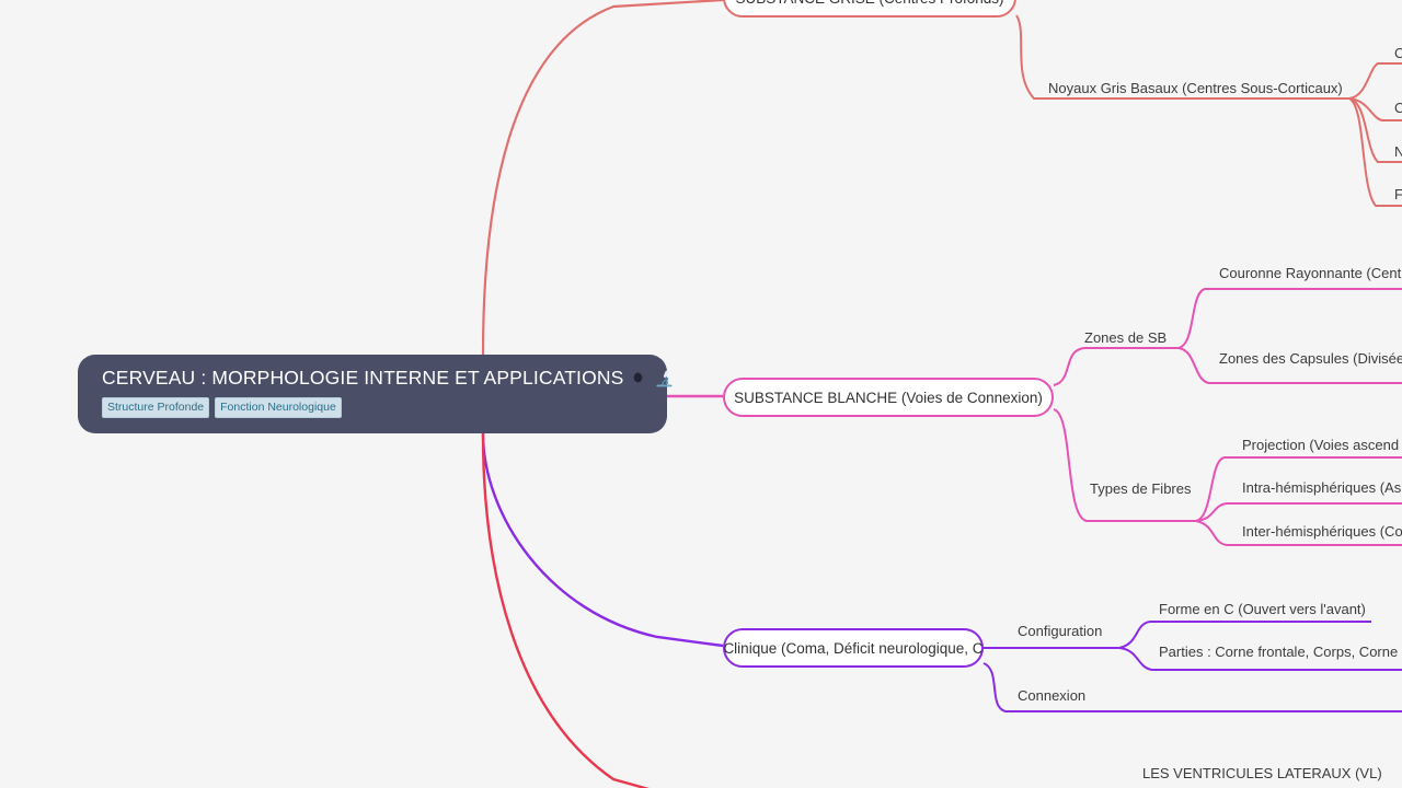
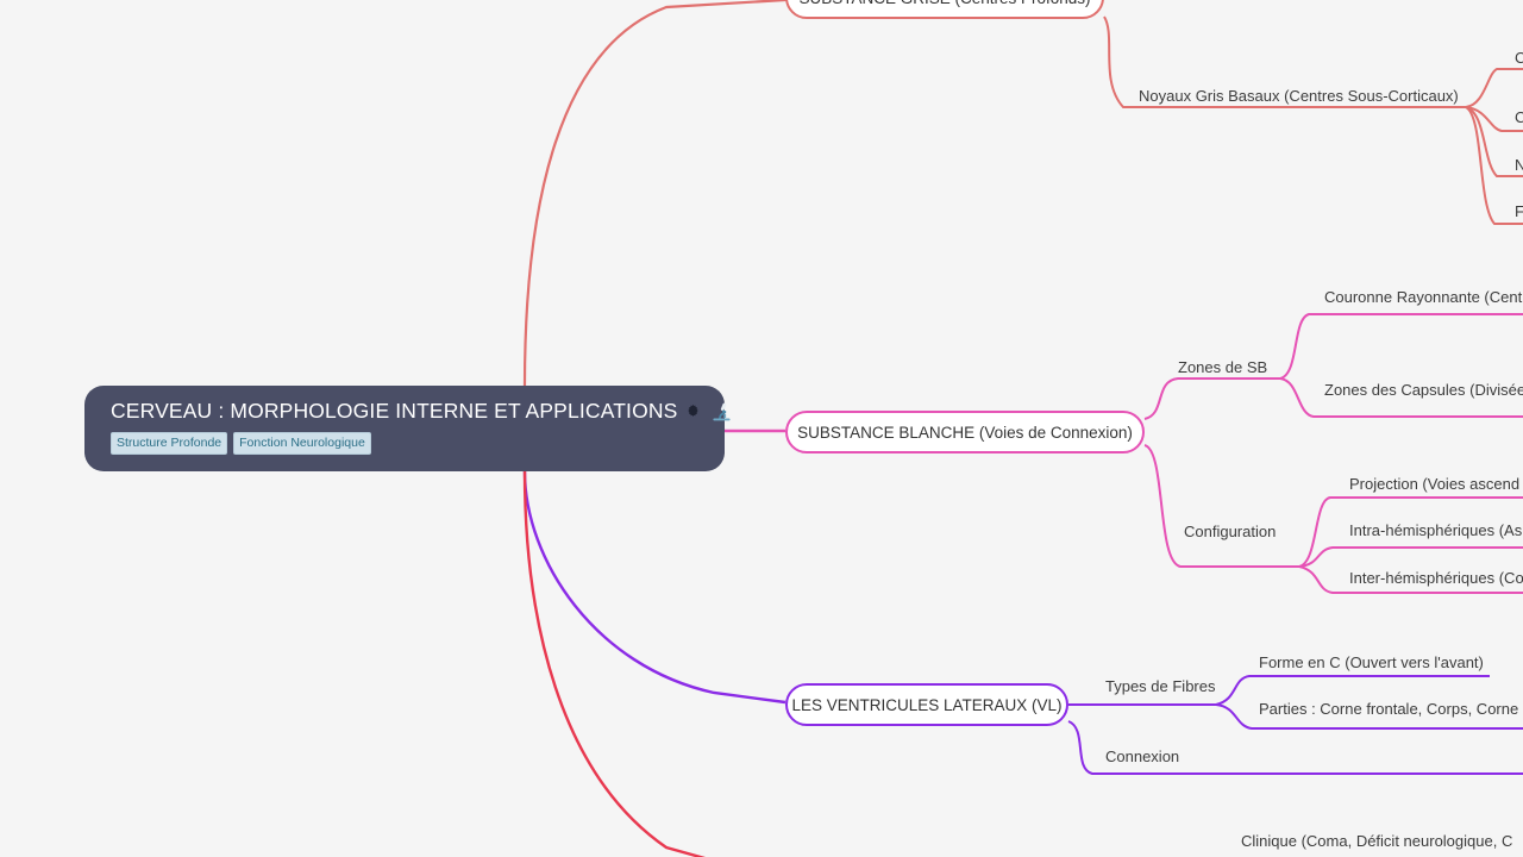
  CERVEAU : MORPHOLOGIE INTERNE ET APPLICATIONS
  Structure Profonde
  Fonction Neurologique
  SUBSTANCE BLANCHE (Voies de Connexion)
- Clinique (Coma, Déficit neurologique, C
+ LES VENTRICULES LATERAUX (VL)
  Noyaux Gris Basaux (Centres Sous-Corticaux)
  C
  C
  N
  F
  Zones de SB
  Couronne Rayonnante (Cent
  Zones des Capsules (Divisée
- Types de Fibres
+ Configuration
  Projection (Voies ascend
  Intra-hémisphériques (As
  Inter-hémisphériques (Co
- Configuration
+ Types de Fibres
  Forme en C (Ouvert vers l'avant)
  Parties : Corne frontale, Corps, Corne
  Connexion
- LES VENTRICULES LATERAUX (VL)
+ Clinique (Coma, Déficit neurologique, C
